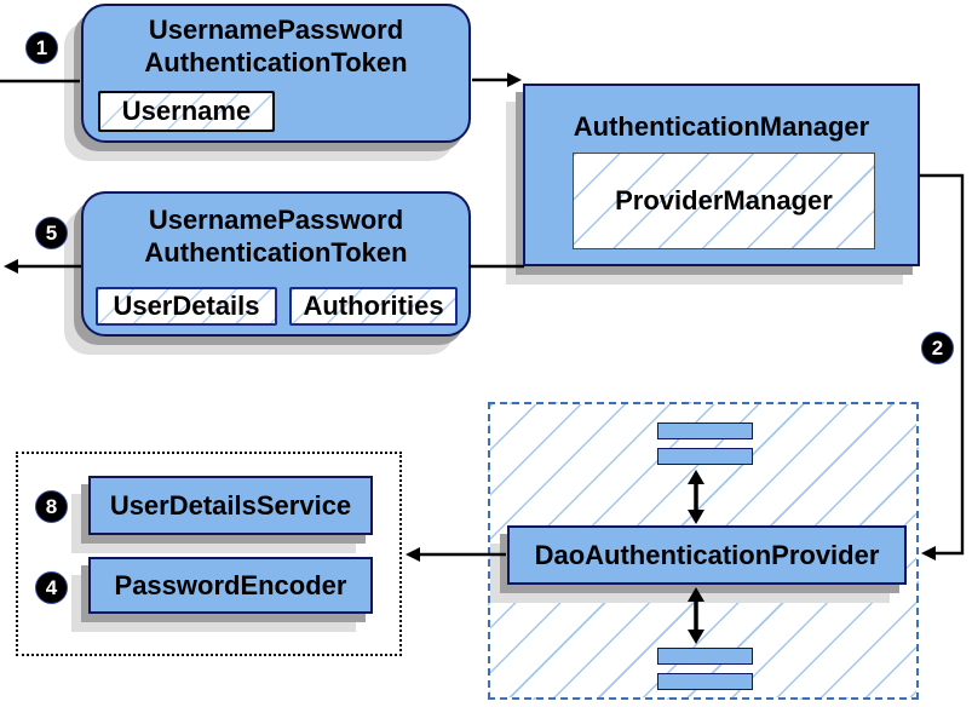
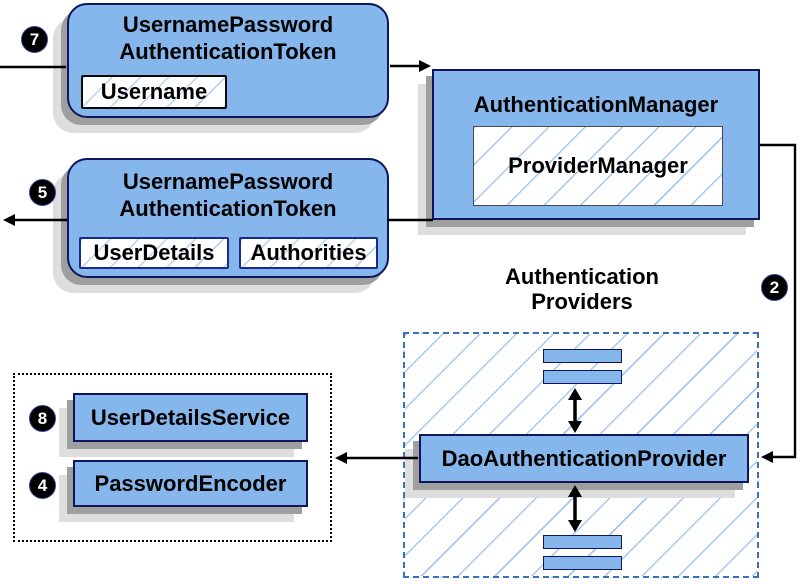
- 1
+ 7
  2
  8
  4
  5
  UsernamePassword
  AuthenticationToken
  Username
  AuthenticationManager
  ProviderManager
  UsernamePassword
  AuthenticationToken
  UserDetails
  Authorities
+ Authentication
+ Providers
  DaoAuthenticationProvider
  UserDetailsService
  PasswordEncoder
